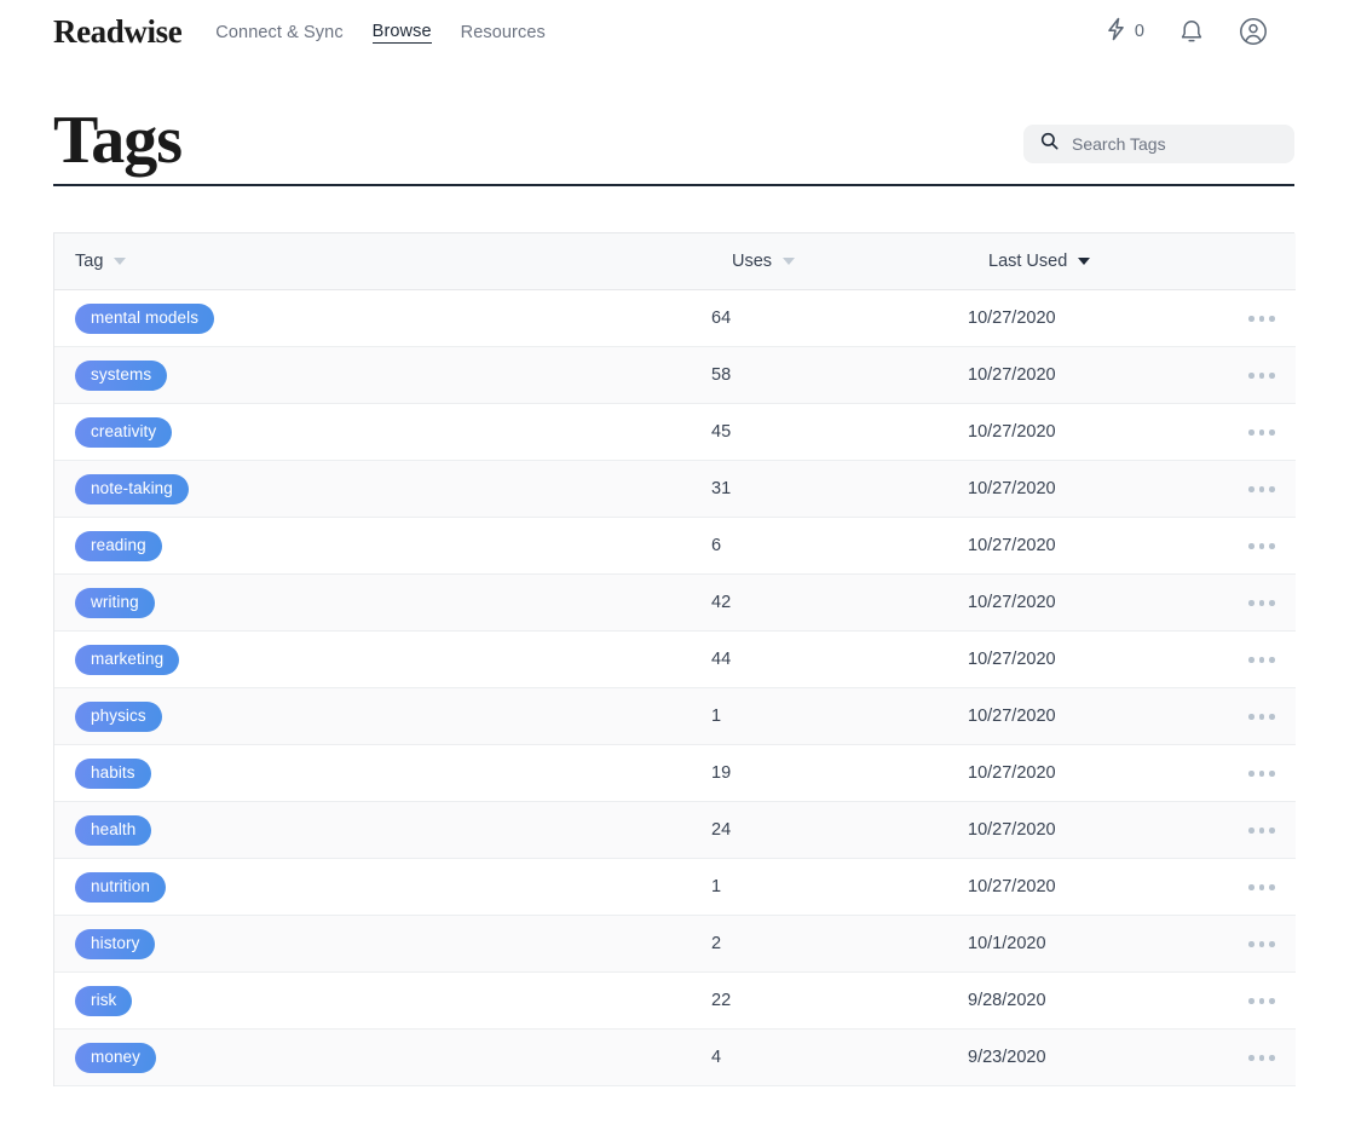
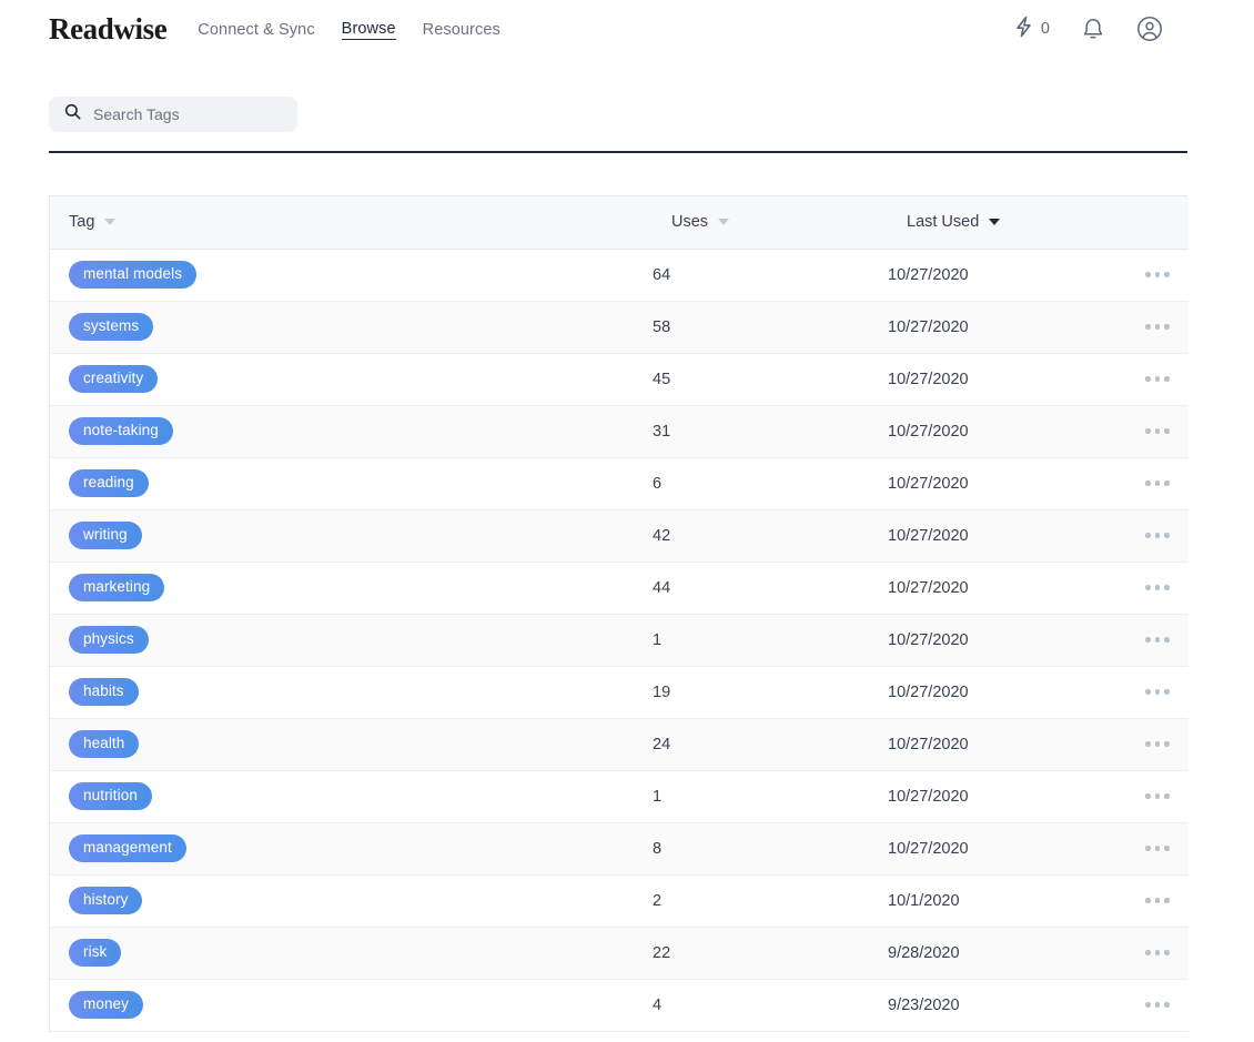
  Readwise
  Connect & Sync
  Browse
  Resources
  0
- Tags
  Search Tags
  Tag	Uses	Last Used
  mental models	64	10/27/2020
  systems	58	10/27/2020
  creativity	45	10/27/2020
  note-taking	31	10/27/2020
  reading	6	10/27/2020
  writing	42	10/27/2020
  marketing	44	10/27/2020
  physics	1	10/27/2020
  habits	19	10/27/2020
  health	24	10/27/2020
  nutrition	1	10/27/2020
+ management	8	10/27/2020
  history	2	10/1/2020
  risk	22	9/28/2020
  money	4	9/23/2020
